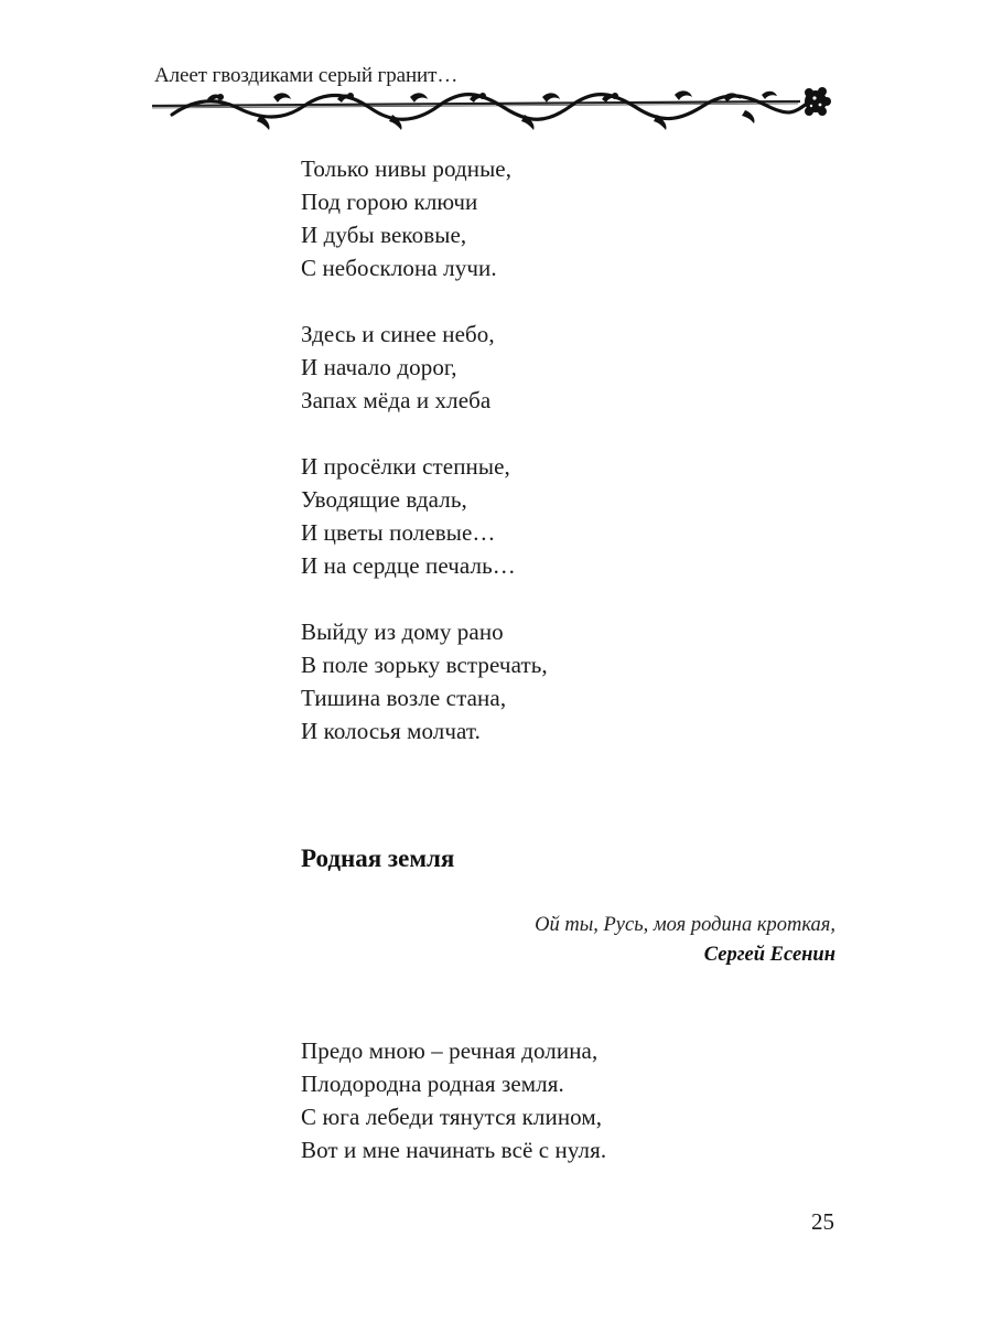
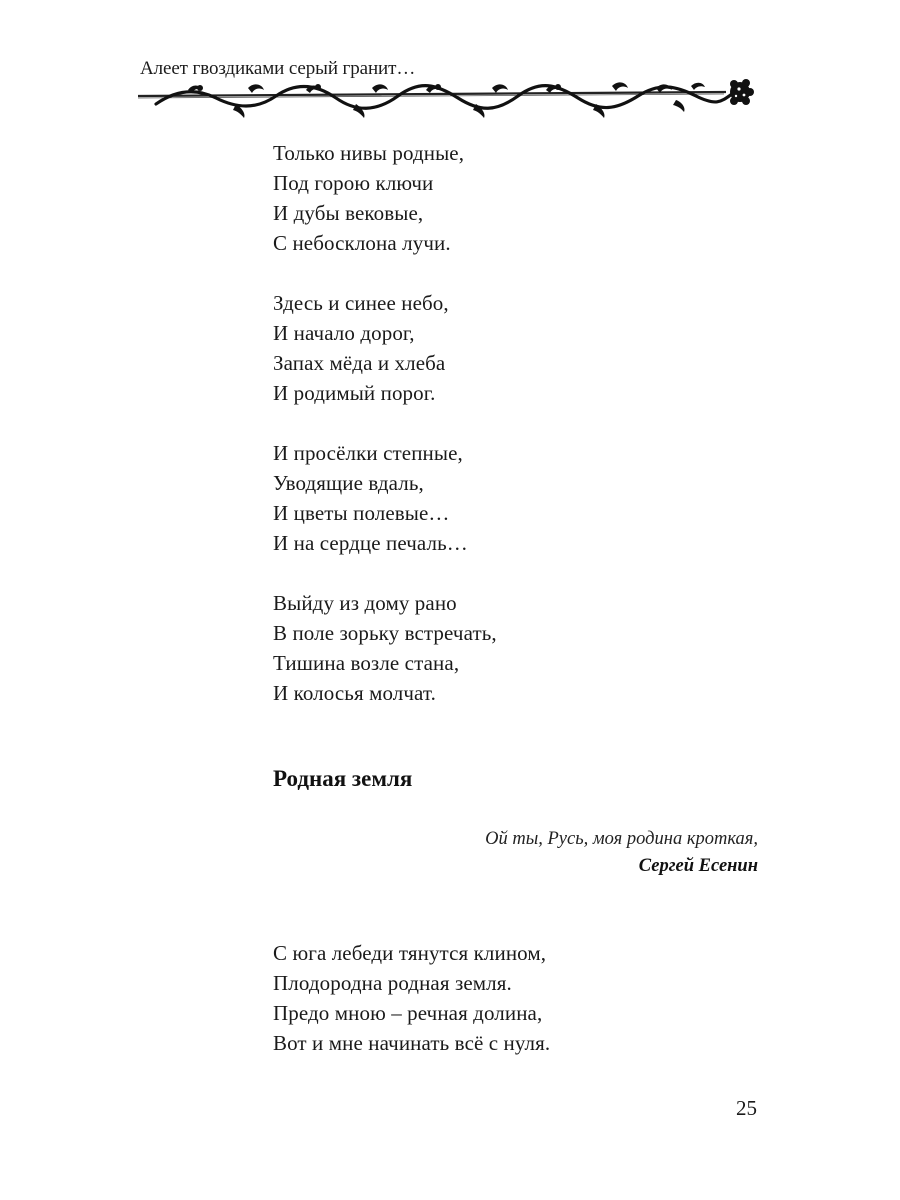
  Алеет гвоздиками серый гранит…
  Только нивы родные,
  Под горою ключи
  И дубы вековые,
  С небосклона лучи.
  Здесь и синее небо,
  И начало дорог,
  Запах мёда и хлеба
+ И родимый порог.
  И просёлки степные,
  Уводящие вдаль,
  И цветы полевые…
  И на сердце печаль…
  Выйду из дому рано
  В поле зорьку встречать,
  Тишина возле стана,
  И колосья молчат.
  Родная земля
  Ой ты, Русь, моя родина кроткая,
  Сергей Есенин
- Предо мною – речная долина,
+ С юга лебеди тянутся клином,
  Плодородна родная земля.
- С юга лебеди тянутся клином,
+ Предо мною – речная долина,
  Вот и мне начинать всё с нуля.
  25
